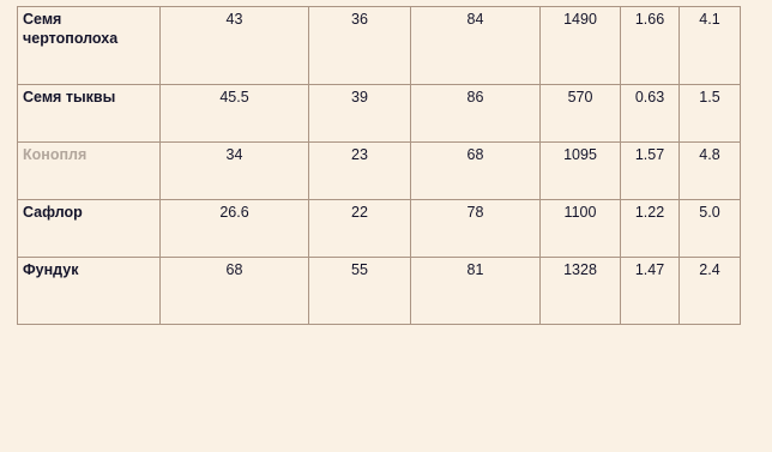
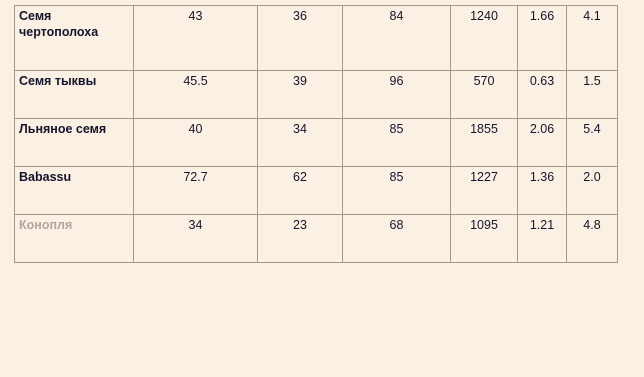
- Семя чертополоха	43	36	84	1490	1.66	4.1
+ Семя чертополоха	43	36	84	1240	1.66	4.1
- Семя тыквы	45.5	39	86	570	0.63	1.5
+ Семя тыквы	45.5	39	96	570	0.63	1.5
+ Льняное семя	40	34	85	1855	2.06	5.4
+ Babassu	72.7	62	85	1227	1.36	2.0
- Конопля	34	23	68	1095	1.57	4.8
+ Конопля	34	23	68	1095	1.21	4.8
- Сафлор	26.6	22	78	1100	1.22	5.0
- Фундук	68	55	81	1328	1.47	2.4
